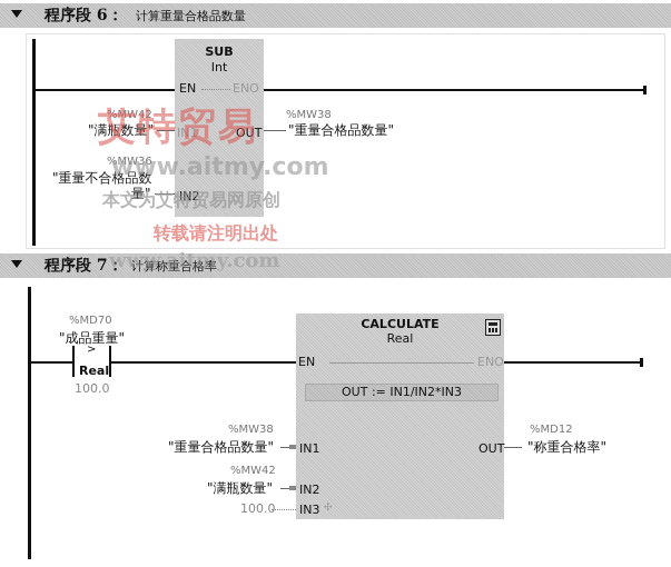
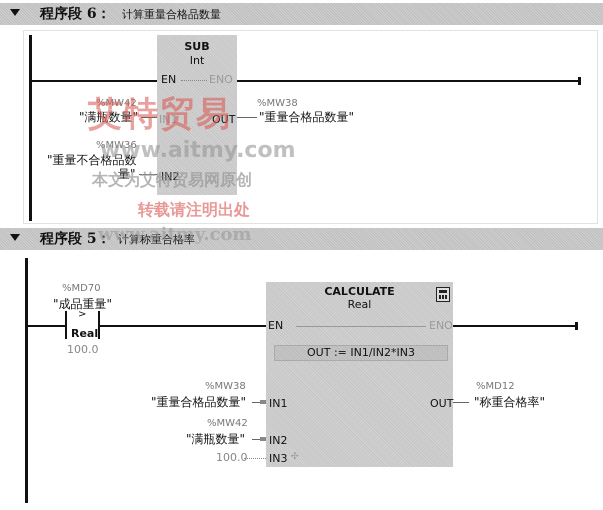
  程序段 6：
  计算重量合格品数量
  SUB
  Int
  EN
  ENO
  IN1
  OUT
  IN2
  %MW42
  "满瓶数量"
  %MW36
  "重量不合格品数
  量"
  %MW38
  "重量合格品数量"
- 程序段 7：
+ 程序段 5：
  计算称重合格率
  %MD70
  "成品重量"
  >
  Real
  100.0
  CALCULATE
  Real
  EN
  ENO
  OUT := IN1/IN2*IN3
  IN1
  OUT
  IN2
  IN3
  ✣
  %MW38
  "重量合格品数量"
  %MW42
  "满瓶数量"
  100.0
  %MD12
  "称重合格率"
  艾特贸易
  www.aitmy.com
  本文为艾特贸易网原创
  转载请注明出处
  www.aitmy.com
